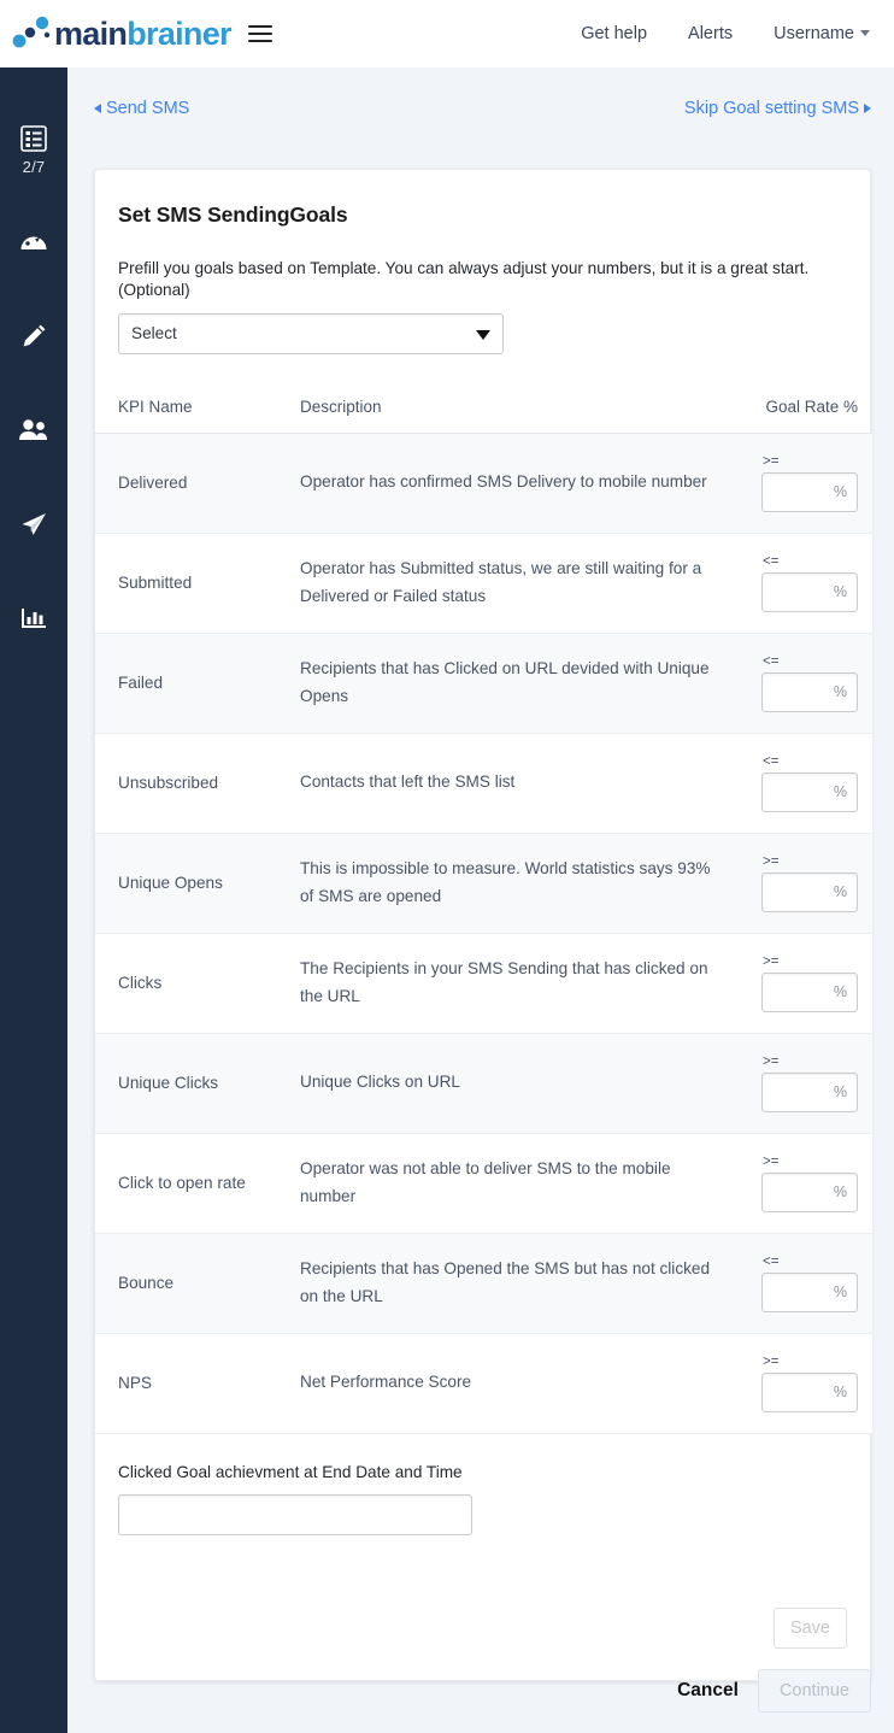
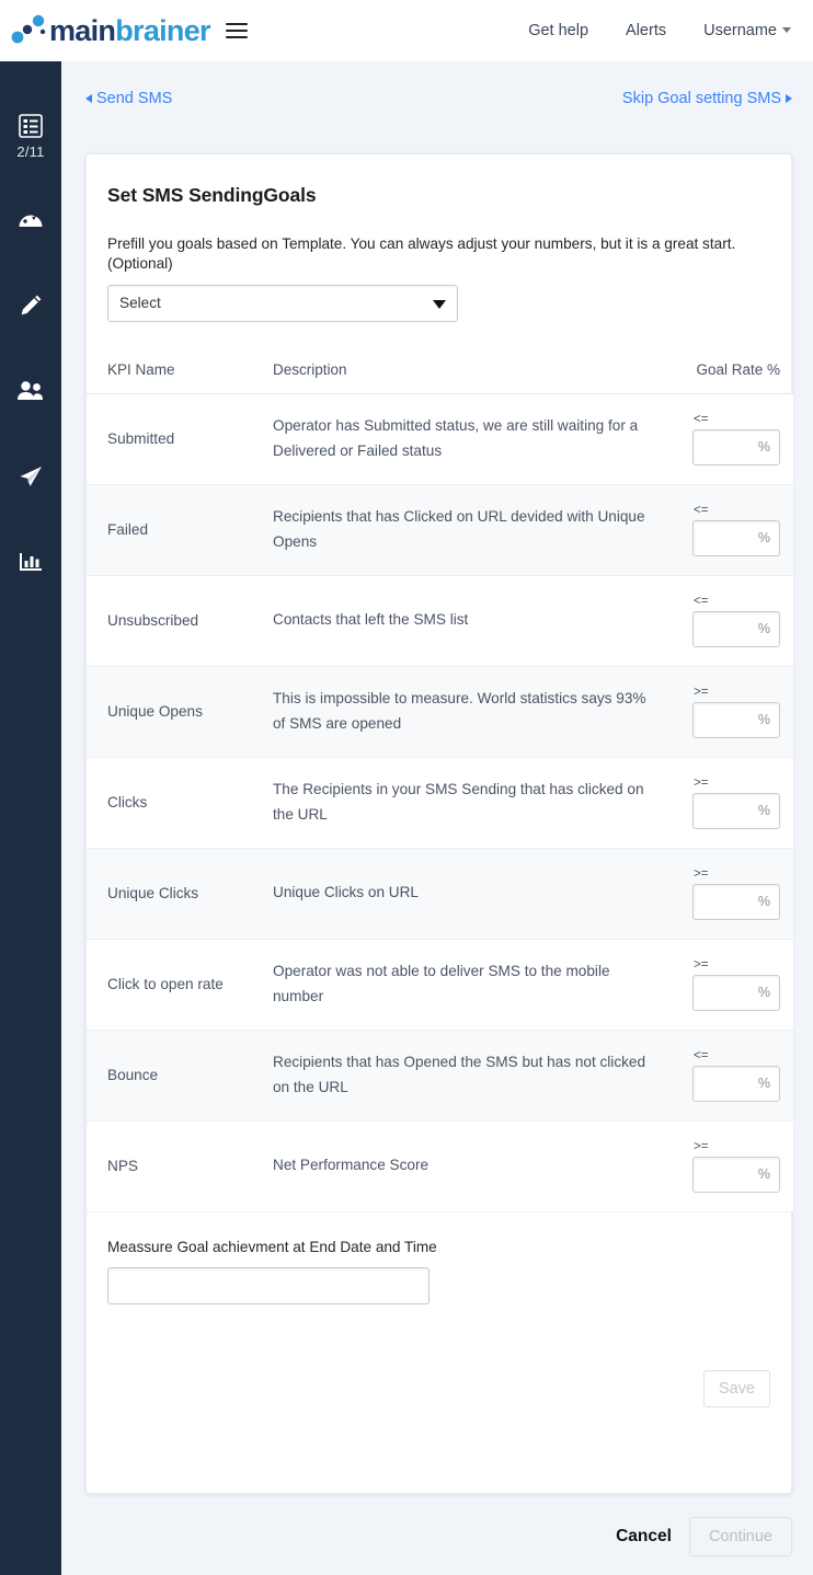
  mainbrainer
  Get help
  Alerts
  Username
- 2/7
+ 2/11
  Send SMS
  Skip Goal setting SMS
  Set SMS SendingGoals
  Prefill you goals based on Template. You can always adjust your numbers, but it is a great start.(Optional)
  Select
  KPI Name	Description	Goal Rate %
- Delivered	Operator has confirmed SMS Delivery to mobile number	>= %
  Submitted	Operator has Submitted status, we are still waiting for a Delivered or Failed status	<= %
  Failed	Recipients that has Clicked on URL devided with Unique Opens	<= %
  Unsubscribed	Contacts that left the SMS list	<= %
  Unique Opens	This is impossible to measure. World statistics says 93% of SMS are opened	>= %
  Clicks	The Recipients in your SMS Sending that has clicked on the URL	>= %
  Unique Clicks	Unique Clicks on URL	>= %
  Click to open rate	Operator was not able to deliver SMS to the mobile number	>= %
  Bounce	Recipients that has Opened the SMS but has not clicked on the URL	<= %
  NPS	Net Performance Score	>= %
- Clicked Goal achievment at End Date and Time
+ Meassure Goal achievment at End Date and Time
  Save
  Cancel
  Continue
